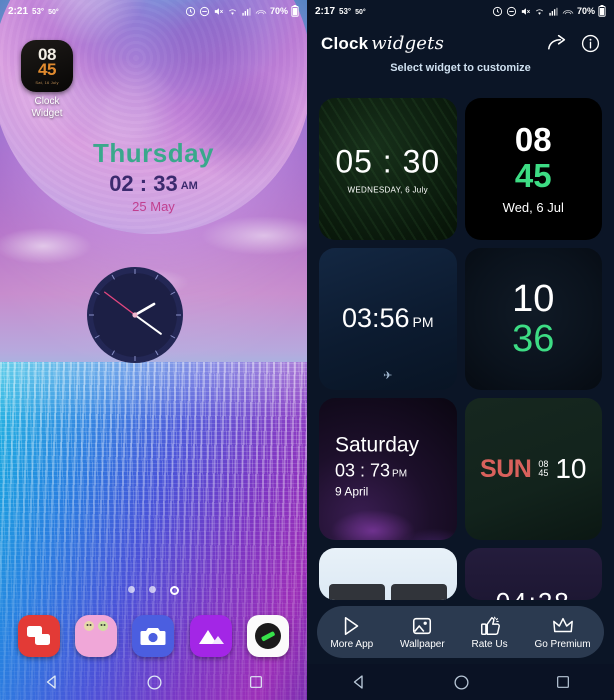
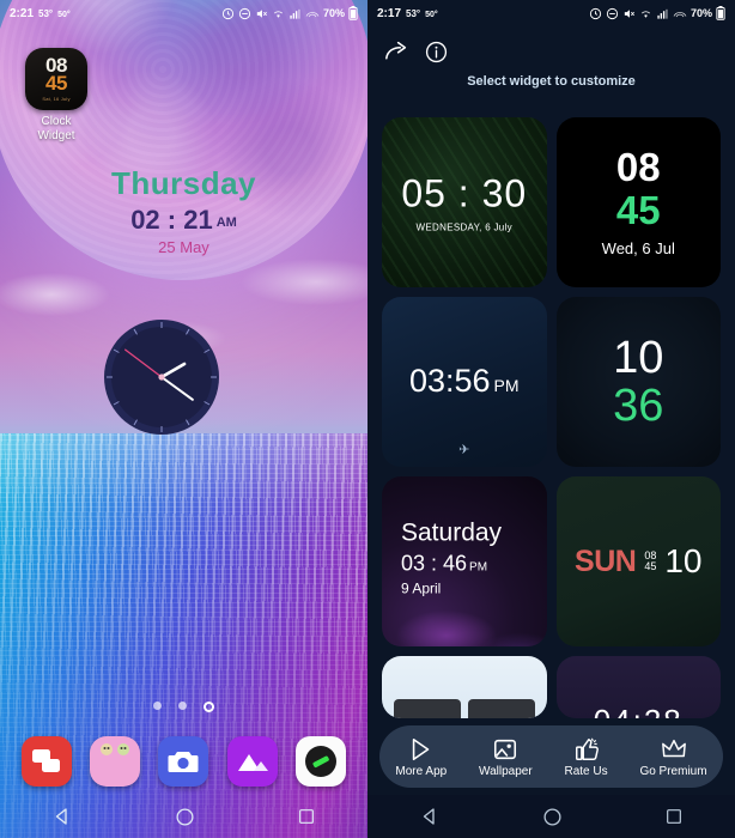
  2:21
  53°
  70%
  08
  45
  Clock
  Widget
  Thursday
- 02 : 33 AM
+ 02 : 21 AM
  25 May
  2:17
  53°
  70%
- Clock widgets
  Select widget to customize
  05 : 30
  WEDNESDAY, 6 July
  08
  45
  Wed, 6 Jul
  03:56 PM
  ✈
  10
  36
  Saturday
- 03 : 73 PM
+ 03 : 46 PM
  9 April
  SUN
  08
  45
  10
  More App
  Wallpaper
  Rate Us
  Go Premium
